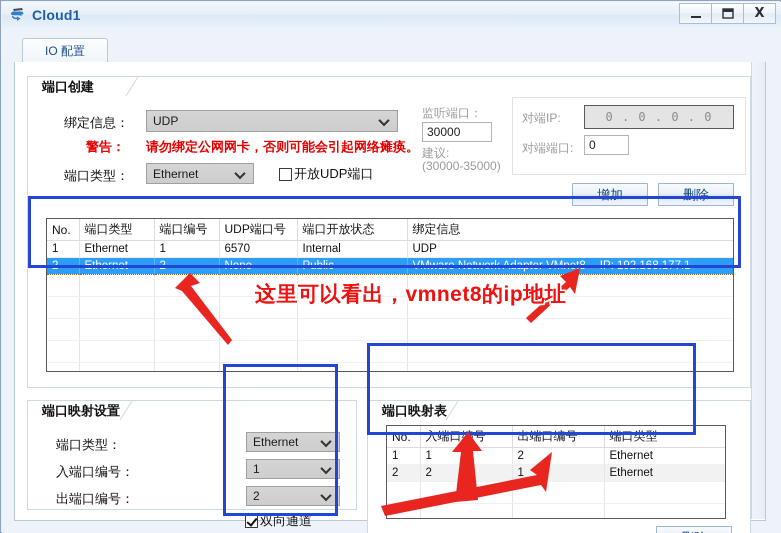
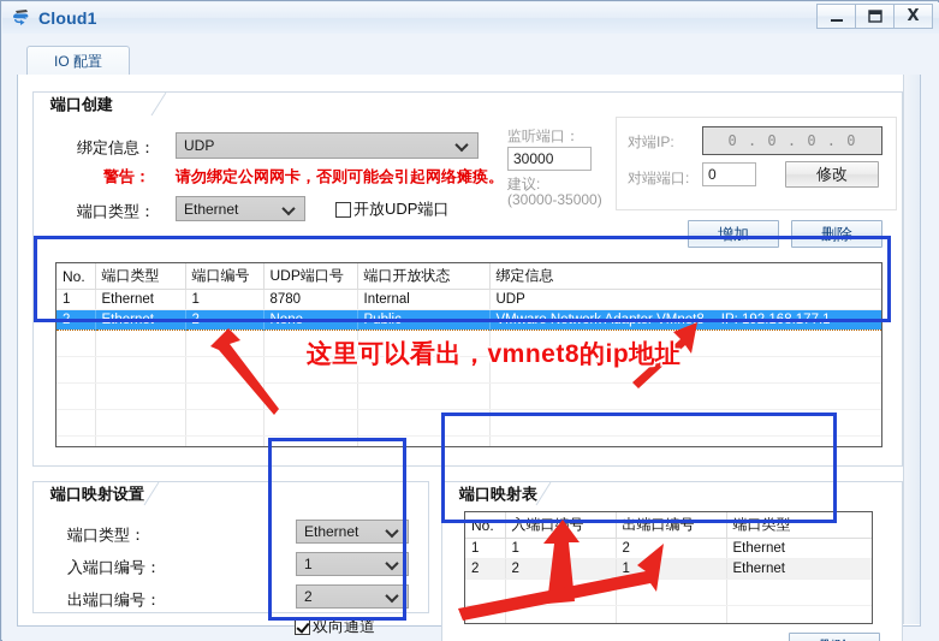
  Cloud1
  X
  IO 配置
  端口创建
  绑定信息：
  UDP
  警告：
  请勿绑定公网网卡，否则可能会引起网络瘫痪。
  端口类型：
  Ethernet
  开放UDP端口
  监听端口：
  30000
  建议:
  (30000-35000)
  对端IP:
  0 . 0 . 0 . 0
  对端端口:
  0
+ 修改
  增加
  删除
  No.	端口类型	端口编号	UDP端口号	端口开放状态	绑定信息
- 1	Ethernet	1	6570	Internal	UDP
+ 1	Ethernet	1	8780	Internal	UDP
  2	Ethernet	2	None	Public	VMware Network Adapter VMnet8 -- IP: 192.168.177.1
  端口映射设置
  端口类型：
  Ethernet
  入端口编号：
  1
  出端口编号：
  2
  双向通道
  端口映射表
  No.	入端口号	出端口编号	端口类型
  1	1	2	Ethernet
  2	2	1	Ethernet
  这里可以看出，vmnet8的ip地址
